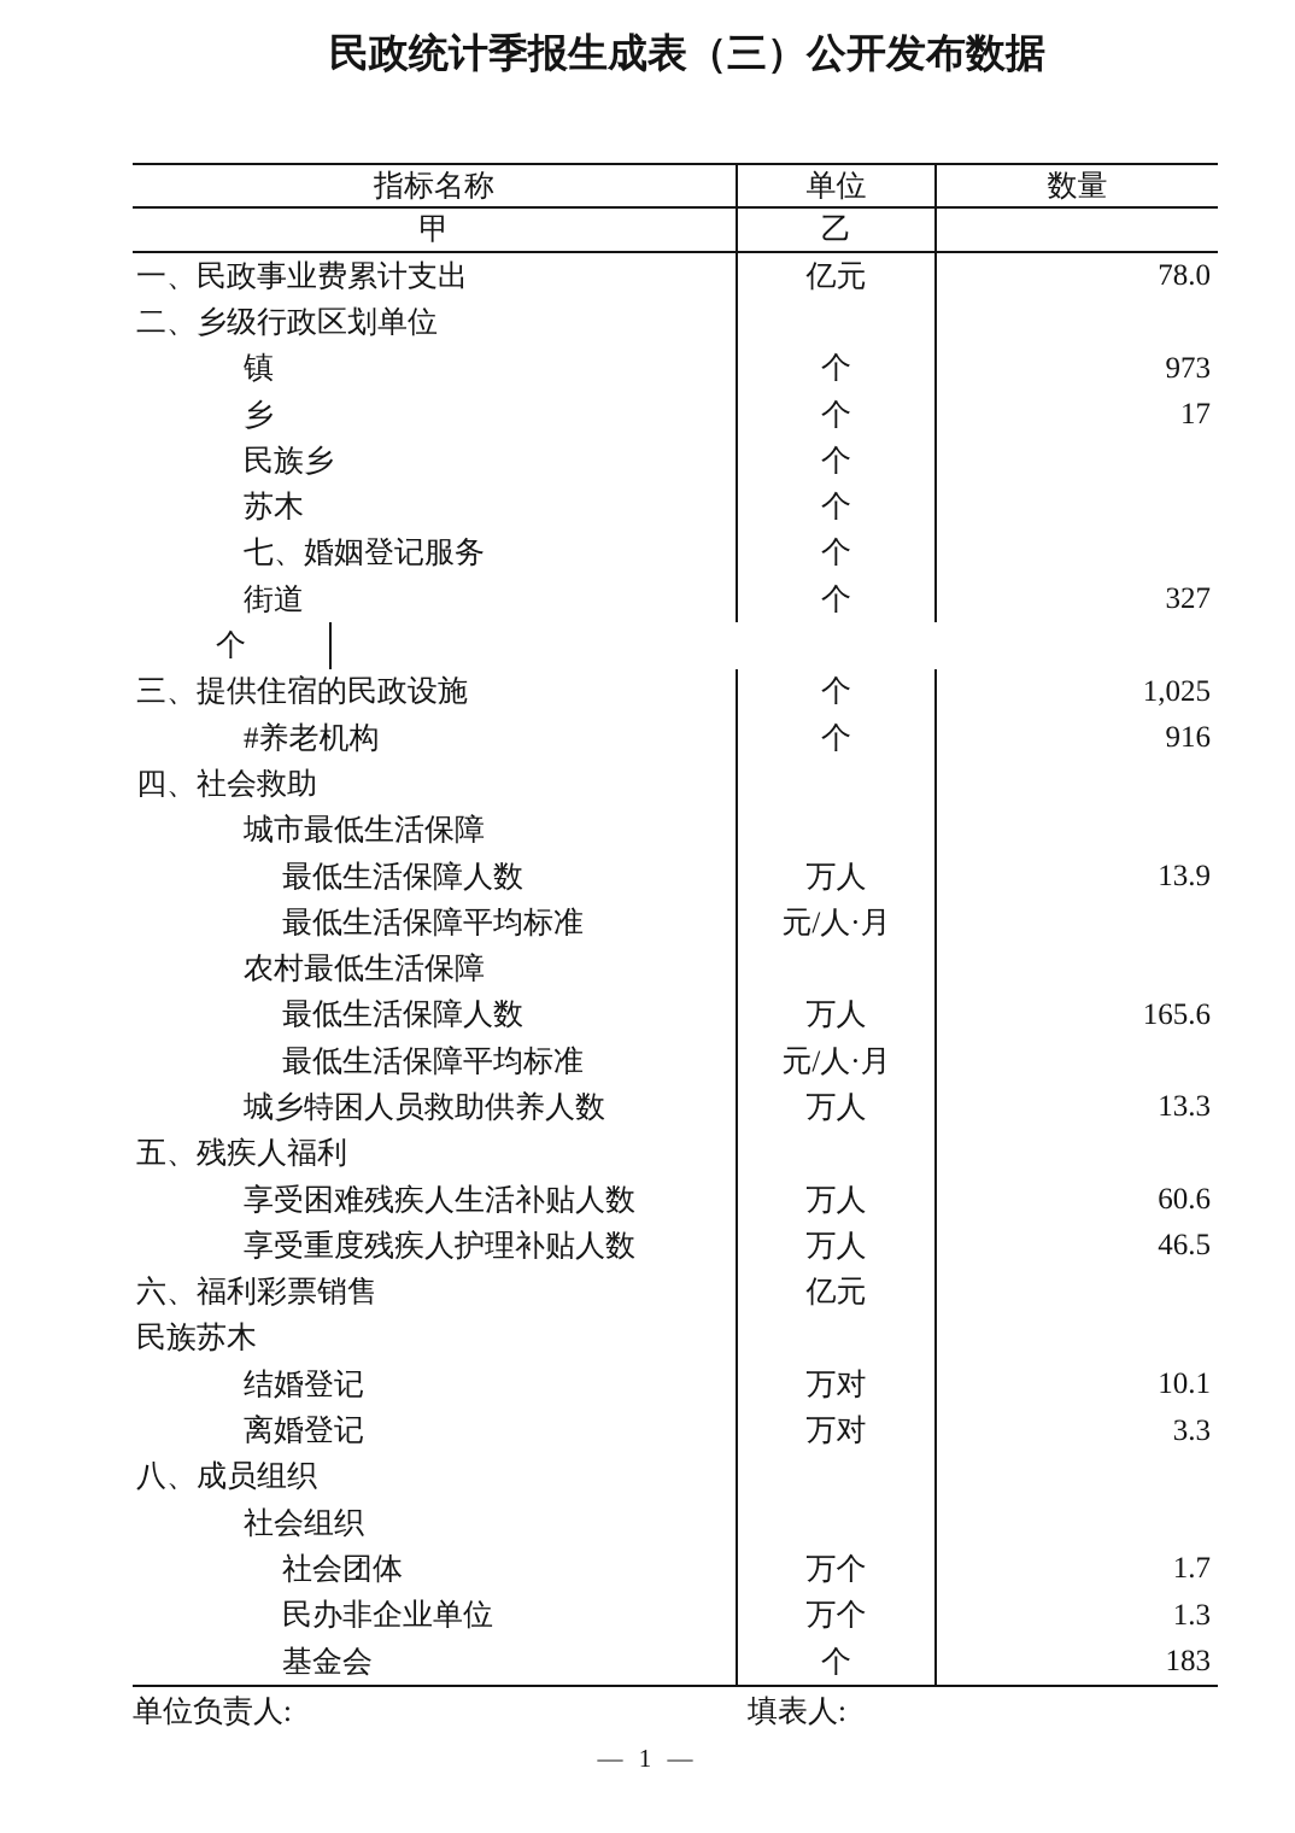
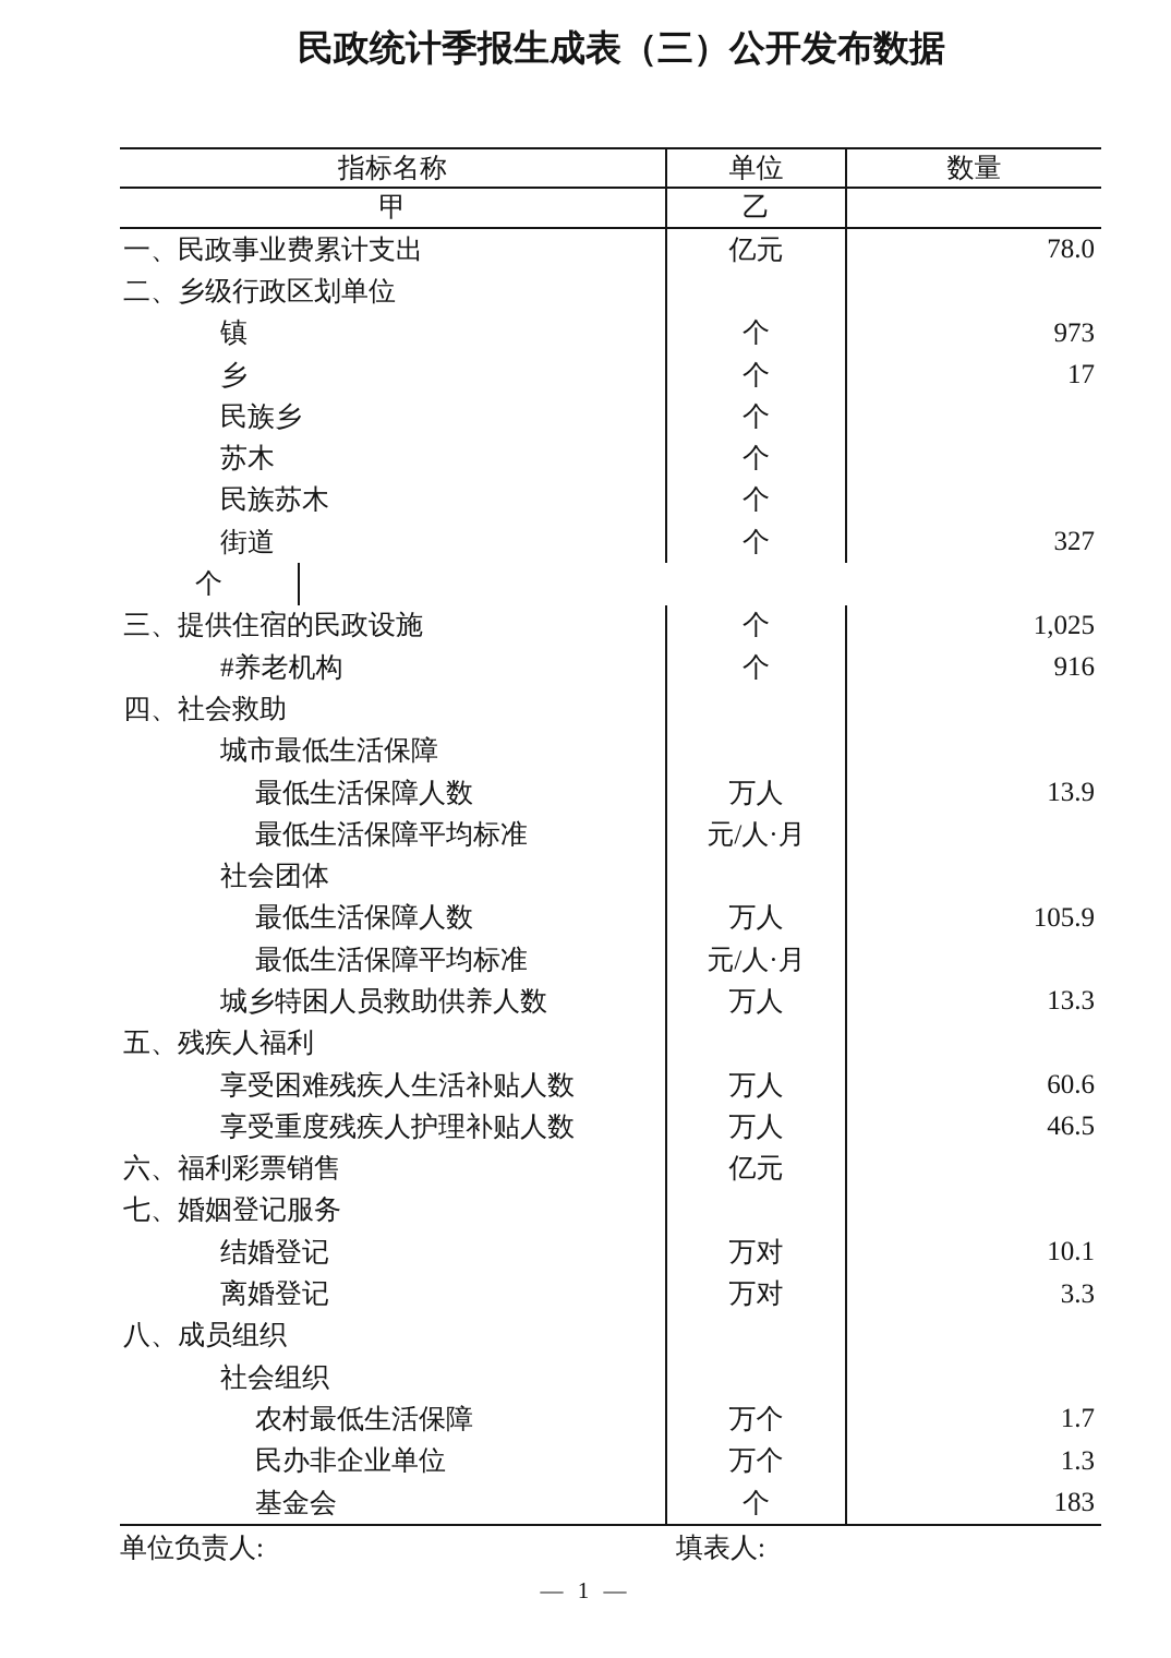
  民政统计季报生成表（三）公开发布数据
  指标名称
  单位
  数量
  甲
  乙
  一、民政事业费累计支出
  亿元
  78.0
  二、乡级行政区划单位
  镇
  个
  973
  乡
  个
  17
  民族乡
  个
  苏木
  个
- 七、婚姻登记服务
+ 民族苏木
  个
  街道
  个
  327
  个
  三、提供住宿的民政设施
  个
  1,025
  #养老机构
  个
  916
  四、社会救助
  城市最低生活保障
  最低生活保障人数
  万人
  13.9
  最低生活保障平均标准
  元/人·月
- 农村最低生活保障
+ 社会团体
  最低生活保障人数
  万人
- 165.6
+ 105.9
  最低生活保障平均标准
  元/人·月
  城乡特困人员救助供养人数
  万人
  13.3
  五、残疾人福利
  享受困难残疾人生活补贴人数
  万人
  60.6
  享受重度残疾人护理补贴人数
  万人
  46.5
  六、福利彩票销售
  亿元
- 民族苏木
+ 七、婚姻登记服务
  结婚登记
  万对
  10.1
  离婚登记
  万对
  3.3
  八、成员组织
  社会组织
- 社会团体
+ 农村最低生活保障
  万个
  1.7
  民办非企业单位
  万个
  1.3
  基金会
  个
  183
  单位负责人:
  填表人:
  — 1 —
